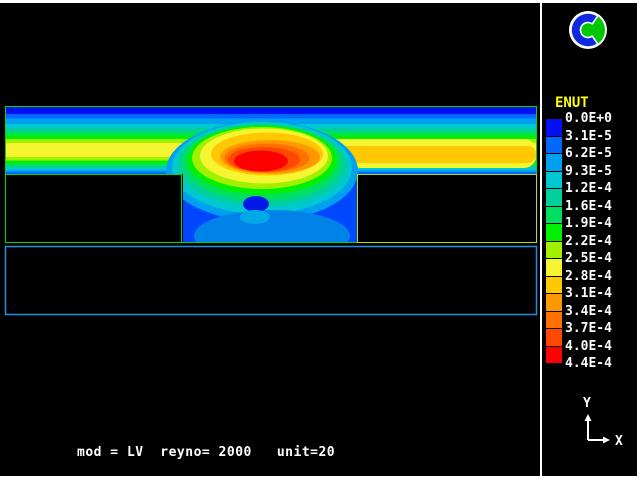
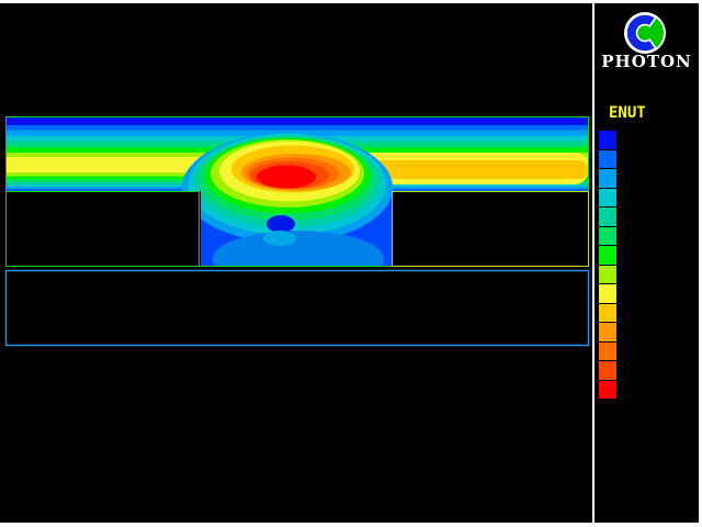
+ PHOTON
  ENUT
- 0.0E+0
- 3.1E-5
- 6.2E-5
- 9.3E-5
- 1.2E-4
- 1.6E-4
- 1.9E-4
- 2.2E-4
- 2.5E-4
- 2.8E-4
- 3.1E-4
- 3.4E-4
- 3.7E-4
- 4.0E-4
- 4.4E-4
- Y
- X
- mod = LV reyno= 2000 unit=20
